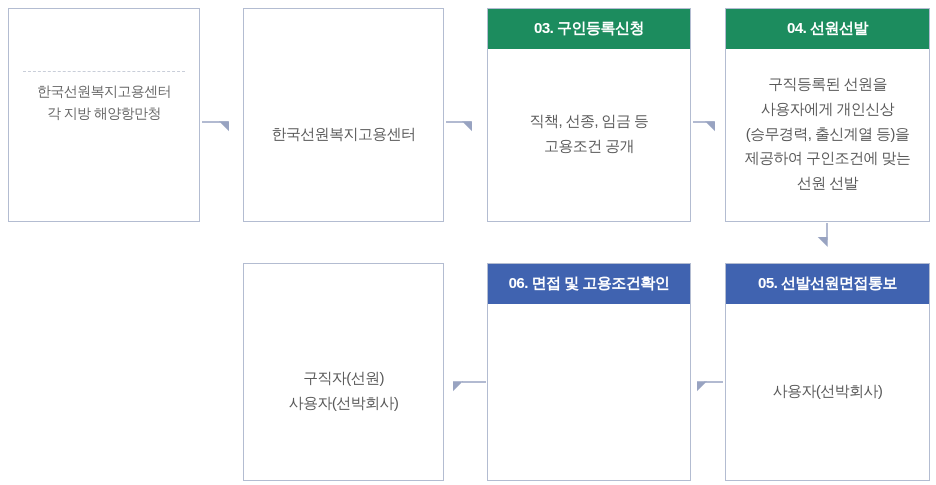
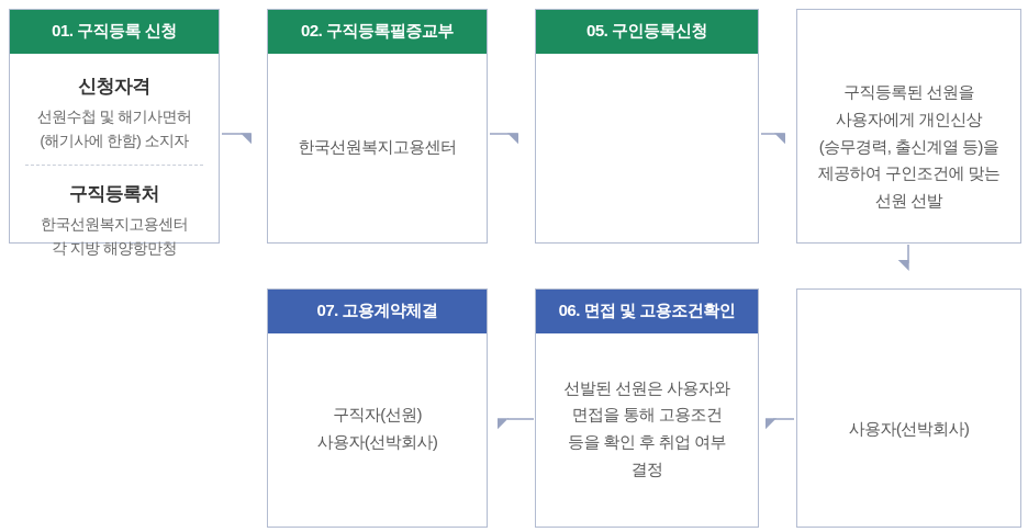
+ 01. 구직등록 신청
+ 신청자격
+ 선원수첩 및 해기사면허
+ (해기사에 한함) 소지자
+ 구직등록처
  한국선원복지고용센터
  각 지방 해양항만청
+ 02. 구직등록필증교부
  한국선원복지고용센터
- 03. 구인등록신청
+ 05. 구인등록신청
- 직책, 선종, 임금 등
- 고용조건 공개
- 04. 선원선발
  구직등록된 선원을
  사용자에게 개인신상
  (승무경력, 출신계열 등)을
  제공하여 구인조건에 맞는
  선원 선발
- 05. 선발선원면접통보
  사용자(선박회사)
  06. 면접 및 고용조건확인
+ 선발된 선원은 사용자와
+ 면접을 통해 고용조건
+ 등을 확인 후 취업 여부
+ 결정
+ 07. 고용계약체결
  구직자(선원)
  사용자(선박회사)
